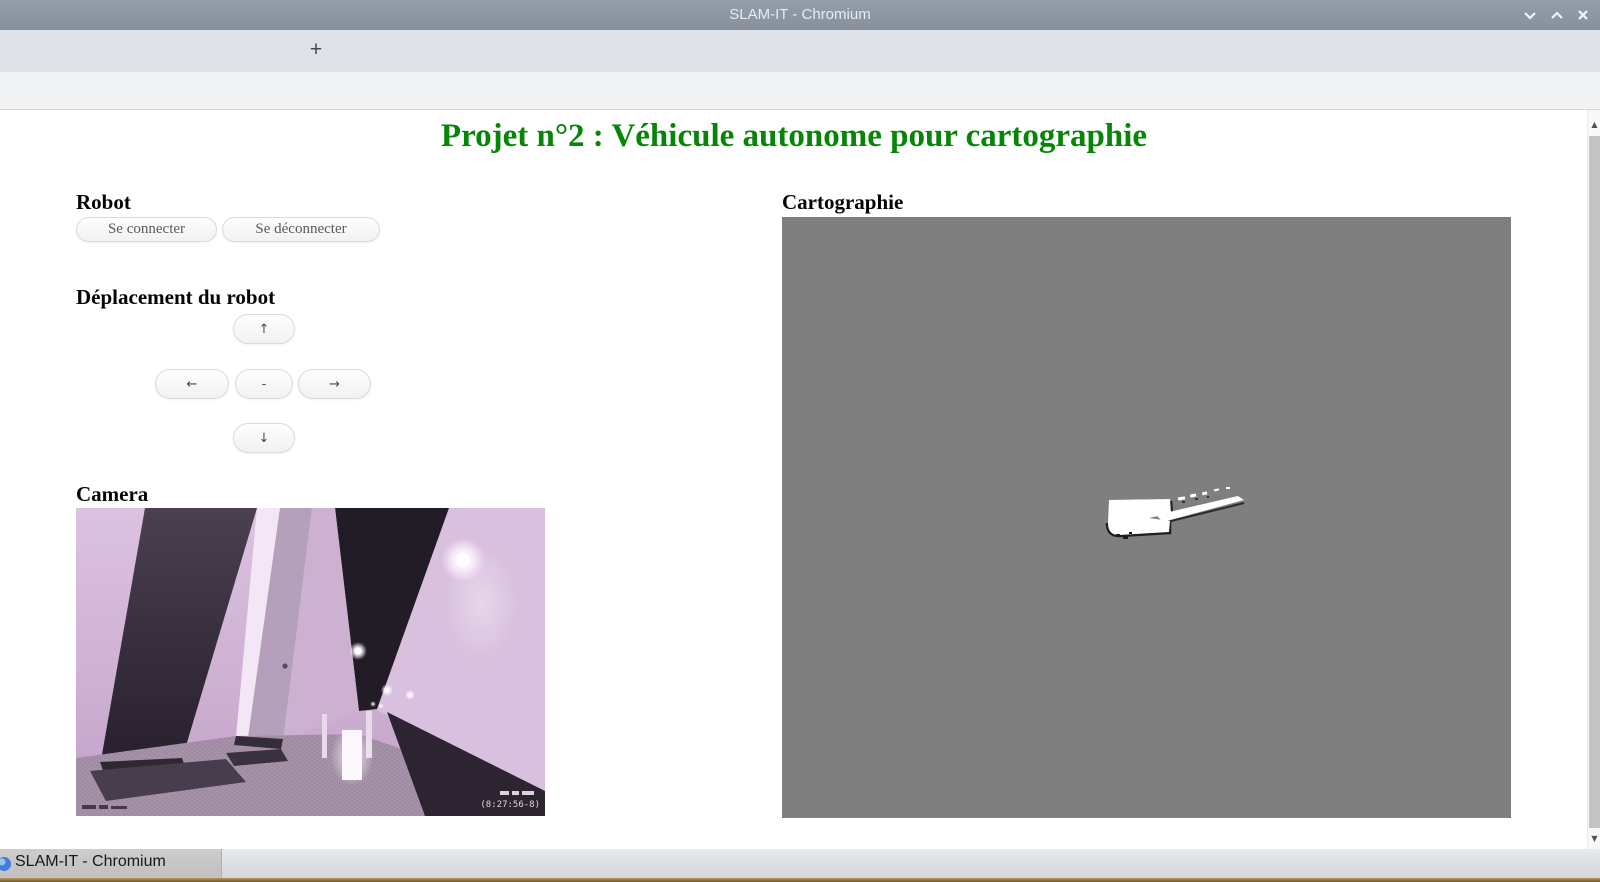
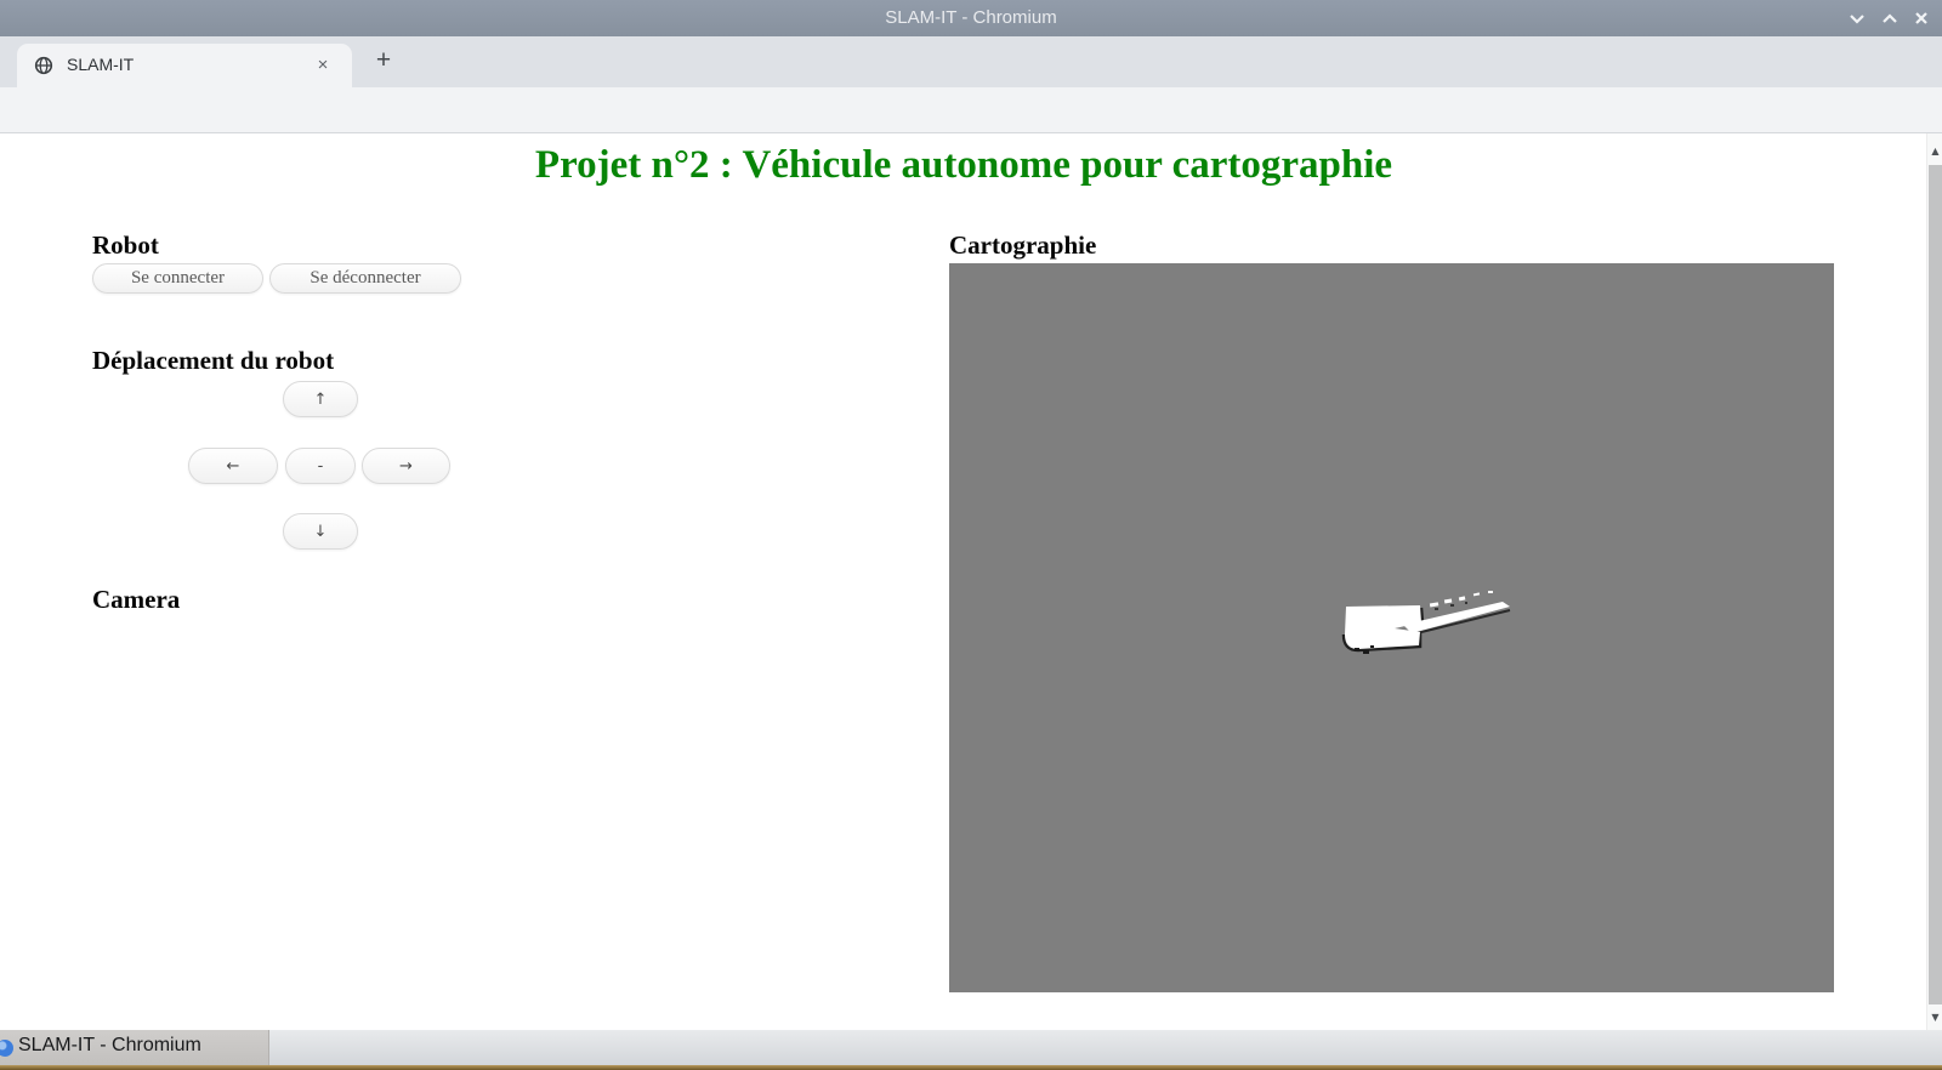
  SLAM-IT - Chromium
+ SLAM-IT
+ ×
  +
  Projet n°2 : Véhicule autonome pour cartographie
  Robot
  Se connecter
  Se déconnecter
  Déplacement du robot
  ↑
  ←
  -
  →
  ↓
  Camera
- (8:27:56-8)
  Cartographie
  ▲
  ▼
  SLAM-IT - Chromium
